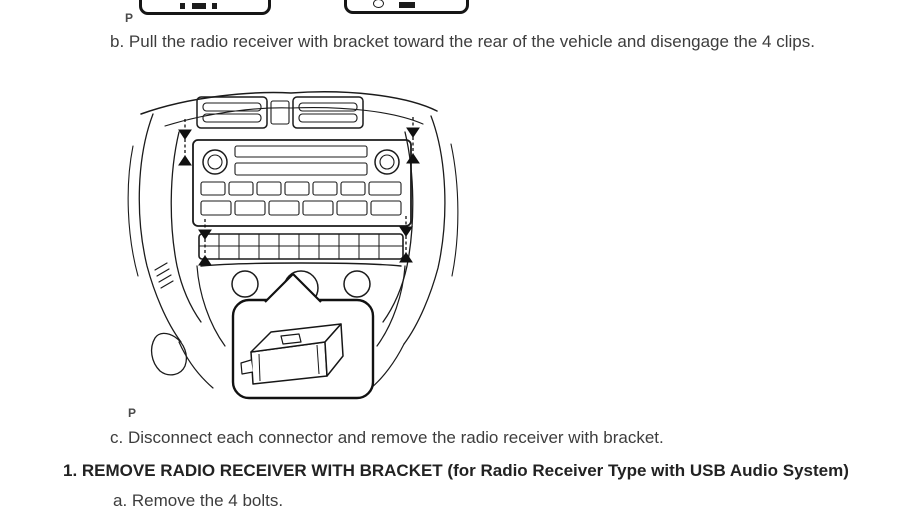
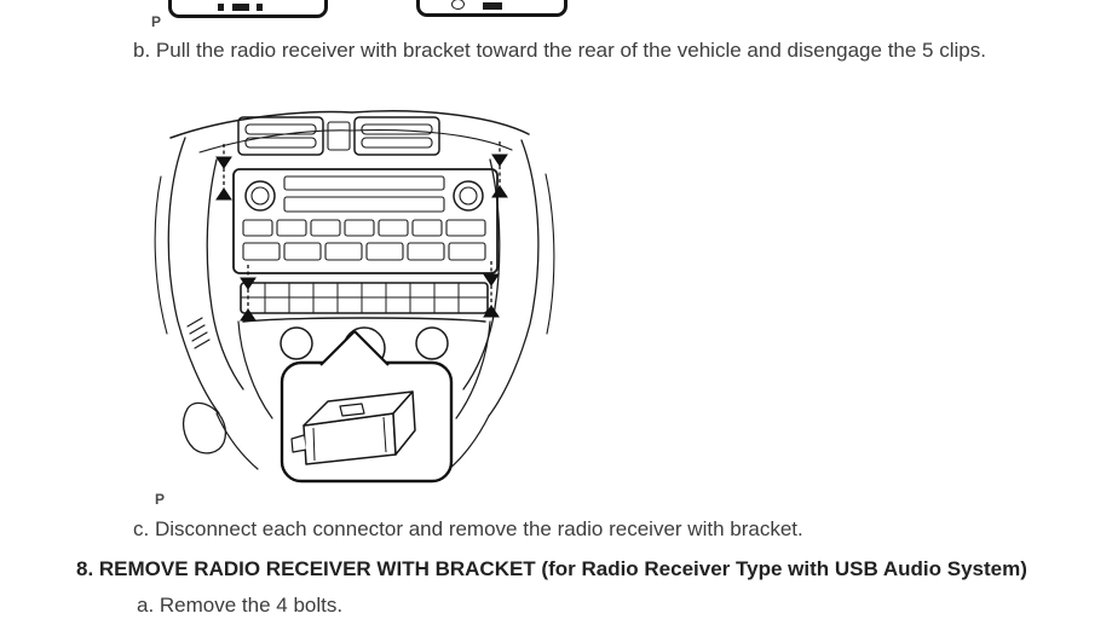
  P
- b. Pull the radio receiver with bracket toward the rear of the vehicle and disengage the 4 clips.
+ b. Pull the radio receiver with bracket toward the rear of the vehicle and disengage the 5 clips.
  P
  c. Disconnect each connector and remove the radio receiver with bracket.
- 1. REMOVE RADIO RECEIVER WITH BRACKET (for Radio Receiver Type with USB Audio System)
+ 8. REMOVE RADIO RECEIVER WITH BRACKET (for Radio Receiver Type with USB Audio System)
  a. Remove the 4 bolts.
